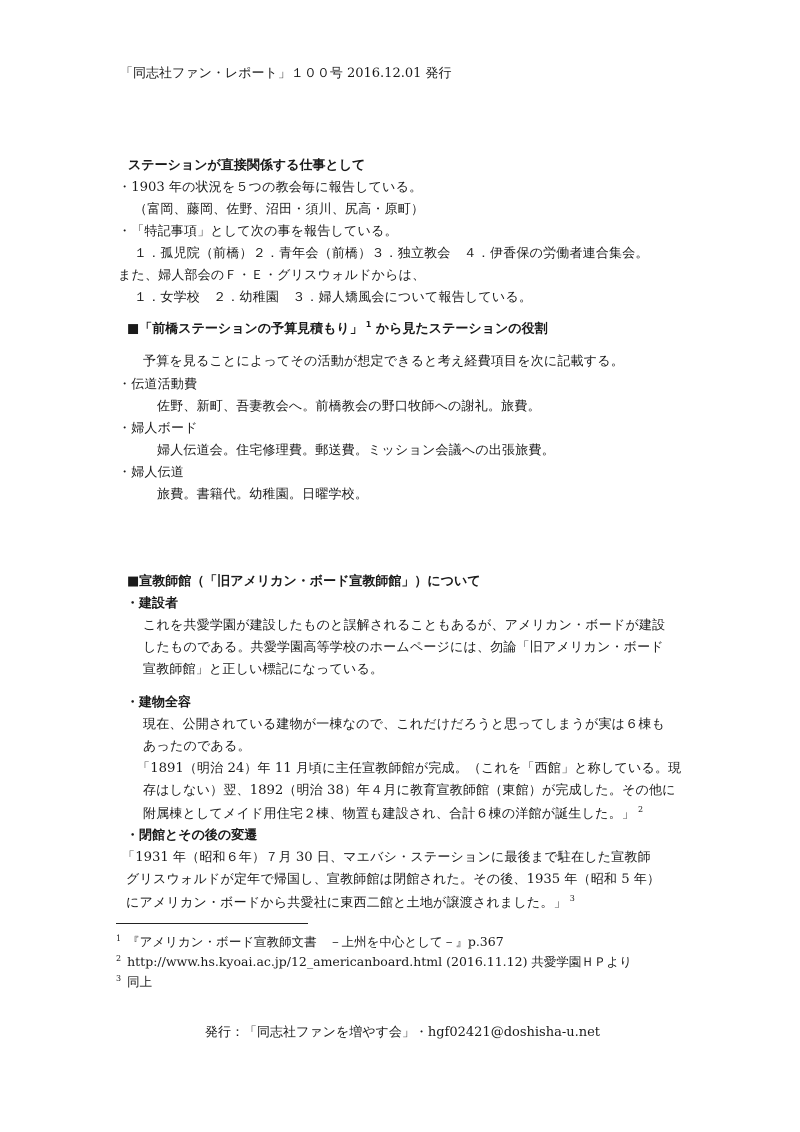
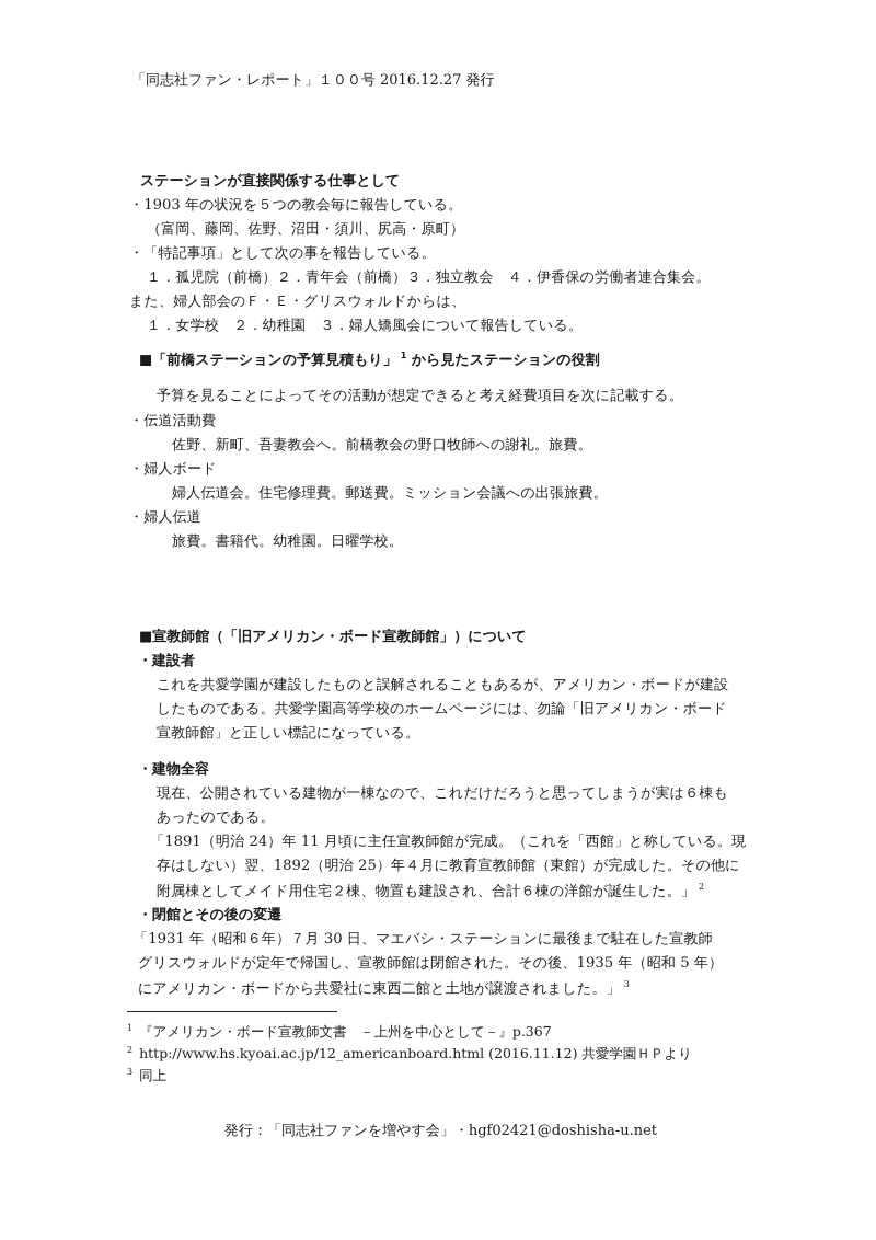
- 「同志社ファン・レポート」１００号 2016.12.01 発行
+ 「同志社ファン・レポート」１００号 2016.12.27 発行
  ステーションが直接関係する仕事として
  ・1903 年の状況を５つの教会毎に報告している。
  （富岡、藤岡、佐野、沼田・須川、尻高・原町）
  ・「特記事項」として次の事を報告している。
  １．孤児院（前橋）２．青年会（前橋）３．独立教会 ４．伊香保の労働者連合集会。
  また、婦人部会のＦ・Ｅ・グリスウォルドからは、
  １．女学校 ２．幼稚園 ３．婦人矯風会について報告している。
  ■「前橋ステーションの予算見積もり」 1 から見たステーションの役割
  予算を見ることによってその活動が想定できると考え経費項目を次に記載する。
  ・伝道活動費
  佐野、新町、吾妻教会へ。前橋教会の野口牧師への謝礼。旅費。
  ・婦人ボード
  婦人伝道会。住宅修理費。郵送費。ミッション会議への出張旅費。
  ・婦人伝道
  旅費。書籍代。幼稚園。日曜学校。
  ■宣教師館（「旧アメリカン・ボード宣教師館」）について
  ・建設者
  これを共愛学園が建設したものと誤解されることもあるが、アメリカン・ボードが建設
  したものである。共愛学園高等学校のホームページには、勿論「旧アメリカン・ボード
  宣教師館」と正しい標記になっている。
  ・建物全容
  現在、公開されている建物が一棟なので、これだけだろうと思ってしまうが実は６棟も
  あったのである。
  「1891（明治 24）年 11 月頃に主任宣教師館が完成。（これを「西館」と称している。現
- 存はしない）翌、1892（明治 38）年４月に教育宣教師館（東館）が完成した。その他に
+ 存はしない）翌、1892（明治 25）年４月に教育宣教師館（東館）が完成した。その他に
  附属棟としてメイド用住宅２棟、物置も建設され、合計６棟の洋館が誕生した。」 2
  ・閉館とその後の変遷
  「1931 年（昭和６年）７月 30 日、マエバシ・ステーションに最後まで駐在した宣教師
  グリスウォルドが定年で帰国し、宣教師館は閉館された。その後、1935 年（昭和 5 年）
  にアメリカン・ボードから共愛社に東西二館と土地が譲渡されました。」 3
  1 『アメリカン・ボード宣教師文書 －上州を中心として－』p.367
  2 http://www.hs.kyoai.ac.jp/12_americanboard.html (2016.11.12) 共愛学園ＨＰより
  3 同上
  発行：「同志社ファンを増やす会」・hgf02421@doshisha-u.net
